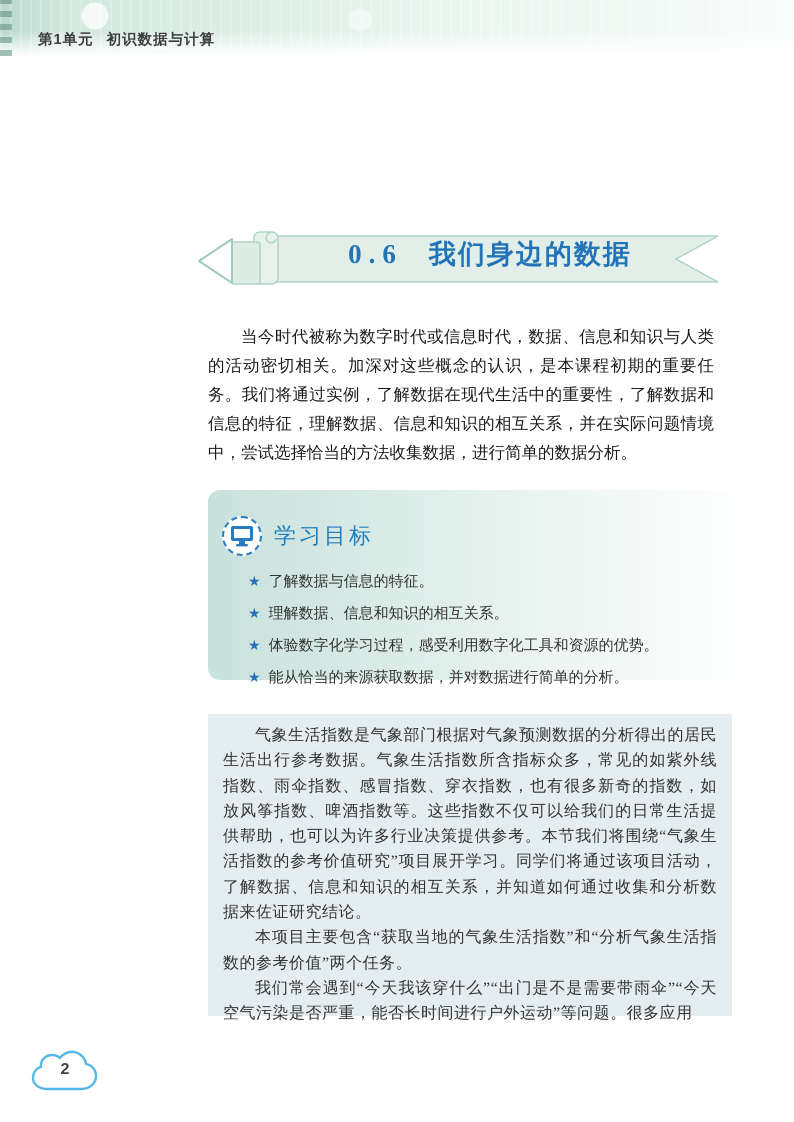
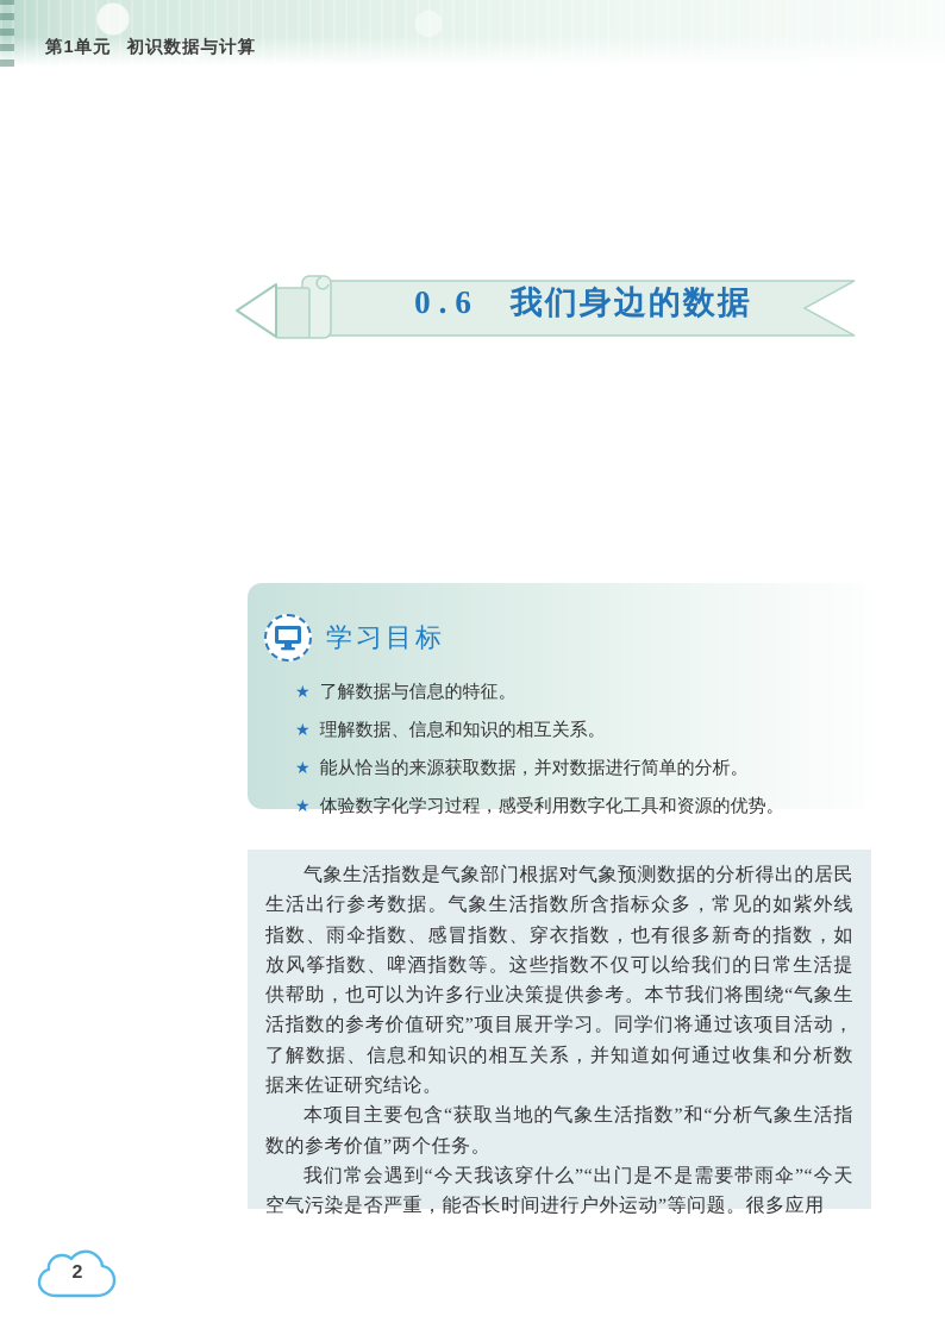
  第1单元 初识数据与计算
  0.6 我们身边的数据
- 当今时代被称为数字时代或信息时代，数据、信息和知识与人类的活动密切相关。加深对这些概念的认识，是本课程初期的重要任务。我们将通过实例，了解数据在现代生活中的重要性，了解数据和信息的特征，理解数据、信息和知识的相互关系，并在实际问题情境中，尝试选择恰当的方法收集数据，进行简单的数据分析。
  学习目标
  ★
  了解数据与信息的特征。
  ★
  理解数据、信息和知识的相互关系。
  ★
- 体验数字化学习过程，感受利用数字化工具和资源的优势。
+ 能从恰当的来源获取数据，并对数据进行简单的分析。
  ★
- 能从恰当的来源获取数据，并对数据进行简单的分析。
+ 体验数字化学习过程，感受利用数字化工具和资源的优势。
  气象生活指数是气象部门根据对气象预测数据的分析得出的居民生活出行参考数据。气象生活指数所含指标众多，常见的如紫外线指数、雨伞指数、感冒指数、穿衣指数，也有很多新奇的指数，如放风筝指数、啤酒指数等。这些指数不仅可以给我们的日常生活提供帮助，也可以为许多行业决策提供参考。本节我们将围绕“气象生活指数的参考价值研究”项目展开学习。同学们将通过该项目活动，了解数据、信息和知识的相互关系，并知道如何通过收集和分析数据来佐证研究结论。
  本项目主要包含“获取当地的气象生活指数”和“分析气象生活指数的参考价值”两个任务。
  我们常会遇到“今天我该穿什么”“出门是不是需要带雨伞”“今天空气污染是否严重，能否长时间进行户外运动”等问题。很多应用
  2
